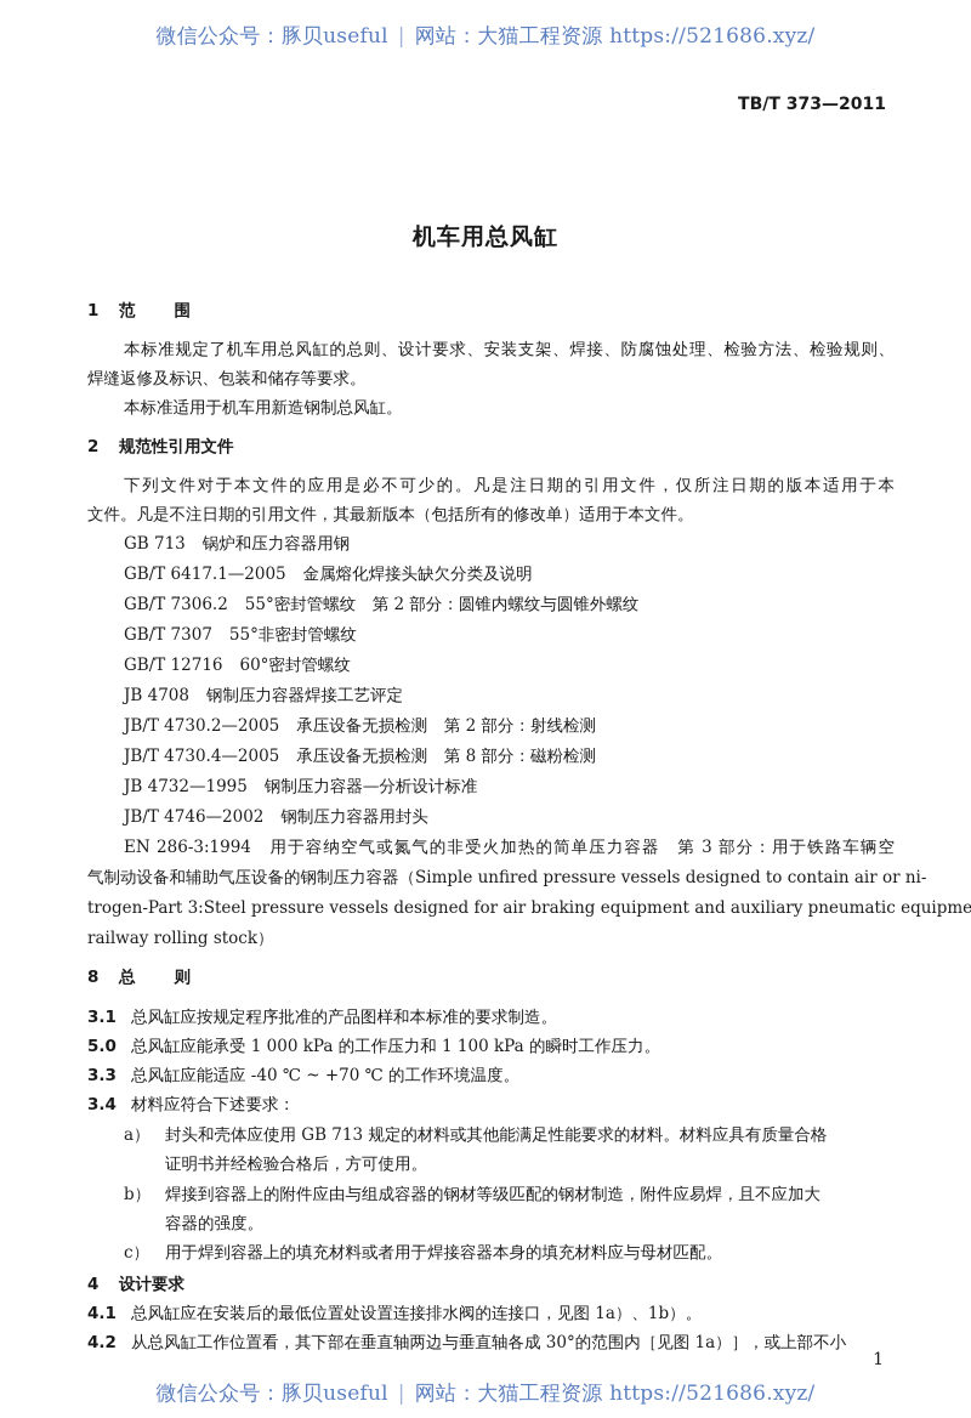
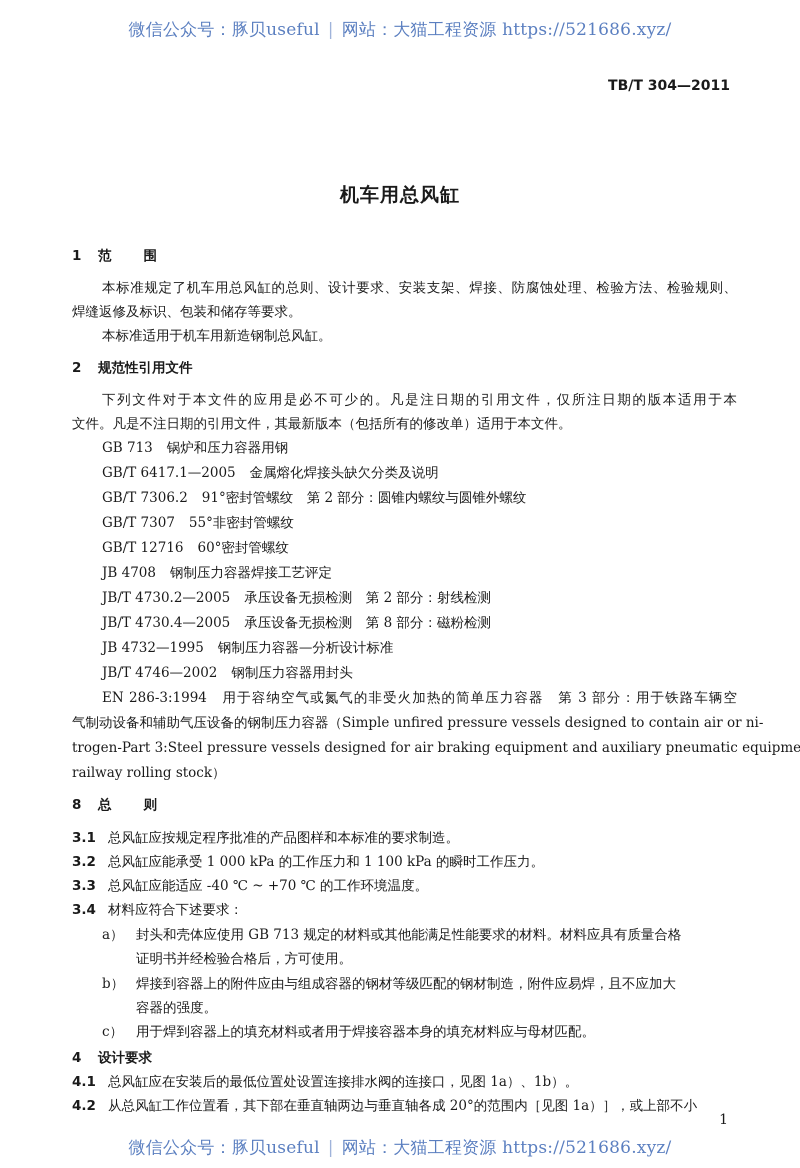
  微信公众号：豚贝useful | 网站：大猫工程资源 https://521686.xyz/
- TB/T 373—2011
+ TB/T 304—2011
  机车用总风缸
  1 范 围
  本标准规定了机车用总风缸的总则、设计要求、安装支架、焊接、防腐蚀处理、检验方法、检验规则、
  焊缝返修及标识、包装和储存等要求。
  本标准适用于机车用新造钢制总风缸。
  2 规范性引用文件
  下列文件对于本文件的应用是必不可少的。凡是注日期的引用文件，仅所注日期的版本适用于本
  文件。凡是不注日期的引用文件，其最新版本（包括所有的修改单）适用于本文件。
  GB 713 锅炉和压力容器用钢
  GB/T 6417.1—2005 金属熔化焊接头缺欠分类及说明
- GB/T 7306.2 55°密封管螺纹 第 2 部分：圆锥内螺纹与圆锥外螺纹
+ GB/T 7306.2 91°密封管螺纹 第 2 部分：圆锥内螺纹与圆锥外螺纹
  GB/T 7307 55°非密封管螺纹
  GB/T 12716 60°密封管螺纹
  JB 4708 钢制压力容器焊接工艺评定
  JB/T 4730.2—2005 承压设备无损检测 第 2 部分：射线检测
  JB/T 4730.4—2005 承压设备无损检测 第 8 部分：磁粉检测
  JB 4732—1995 钢制压力容器—分析设计标准
  JB/T 4746—2002 钢制压力容器用封头
  EN 286-3:1994 用于容纳空气或氮气的非受火加热的简单压力容器 第 3 部分：用于铁路车辆空
  气制动设备和辅助气压设备的钢制压力容器（Simple unfired pressure vessels designed to contain air or ni-
  trogen-Part 3:Steel pressure vessels designed for air braking equipment and auxiliary pneumatic equipme
  railway rolling stock）
  8 总 则
  3.1 总风缸应按规定程序批准的产品图样和本标准的要求制造。
- 5.0 总风缸应能承受 1 000 kPa 的工作压力和 1 100 kPa 的瞬时工作压力。
+ 3.2 总风缸应能承受 1 000 kPa 的工作压力和 1 100 kPa 的瞬时工作压力。
  3.3 总风缸应能适应 -40 ℃ ~ +70 ℃ 的工作环境温度。
  3.4 材料应符合下述要求：
  a） 封头和壳体应使用 GB 713 规定的材料或其他能满足性能要求的材料。材料应具有质量合格
  证明书并经检验合格后，方可使用。
  b） 焊接到容器上的附件应由与组成容器的钢材等级匹配的钢材制造，附件应易焊，且不应加大
  容器的强度。
  c） 用于焊到容器上的填充材料或者用于焊接容器本身的填充材料应与母材匹配。
  4 设计要求
  4.1 总风缸应在安装后的最低位置处设置连接排水阀的连接口，见图 1a）、1b）。
- 4.2 从总风缸工作位置看，其下部在垂直轴两边与垂直轴各成 30°的范围内［见图 1a）］，或上部不小
+ 4.2 从总风缸工作位置看，其下部在垂直轴两边与垂直轴各成 20°的范围内［见图 1a）］，或上部不小
  1
  微信公众号：豚贝useful | 网站：大猫工程资源 https://521686.xyz/
